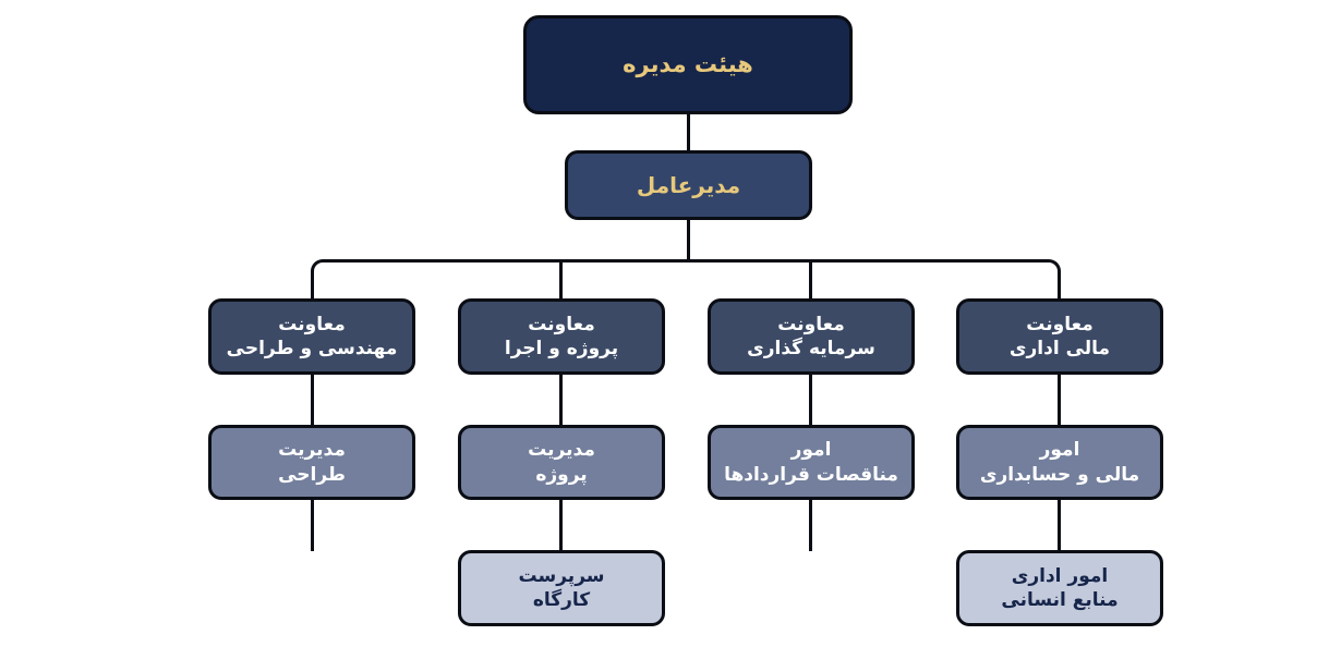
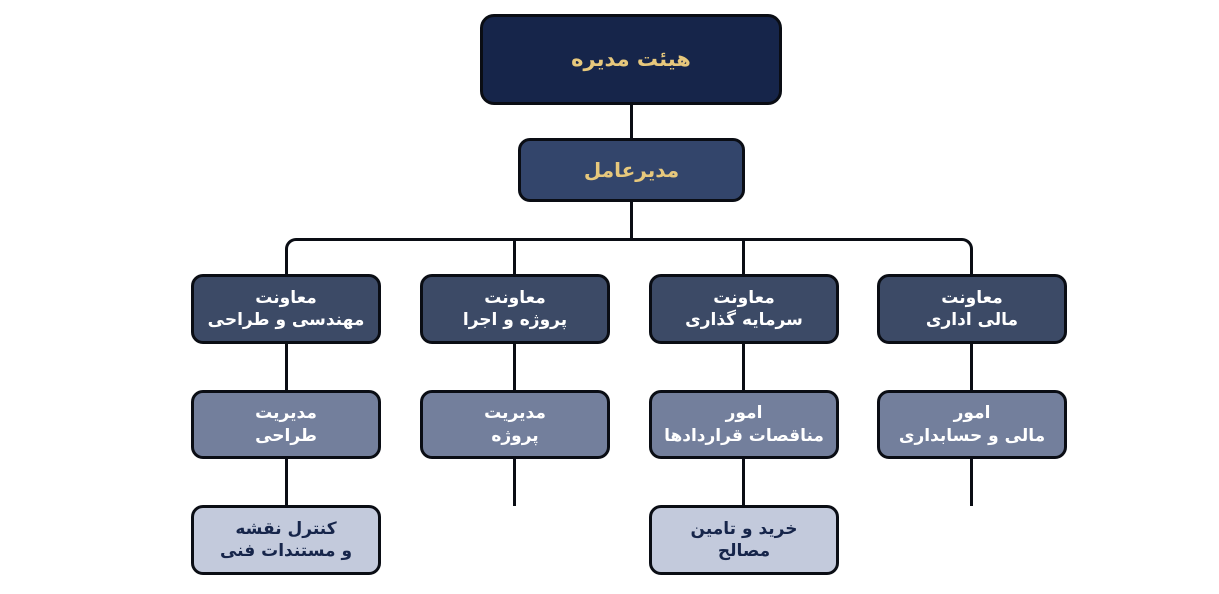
  هیئت مدیره
  مدیرعامل
  معاونت
  مهندسی و طراحی
  مدیریت
  طراحی
+ کنترل نقشه
+ و مستندات فنی
  معاونت
  پروژه و اجرا
  مدیریت
  پروژه
- سرپرست
- کارگاه
  معاونت
  سرمایه گذاری
  امور
  مناقصات قراردادها
+ خرید و تامین
+ مصالح
  معاونت
  مالی اداری
  امور
  مالی و حسابداری
- امور اداری
- منابع انسانی
